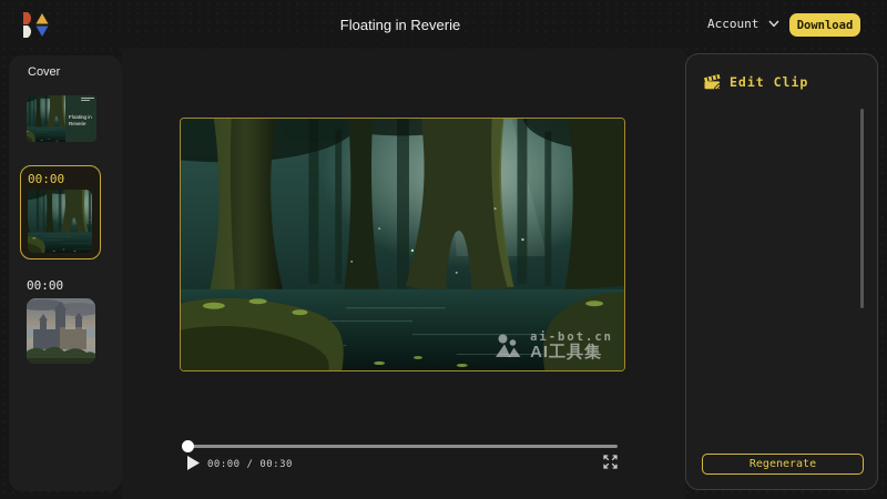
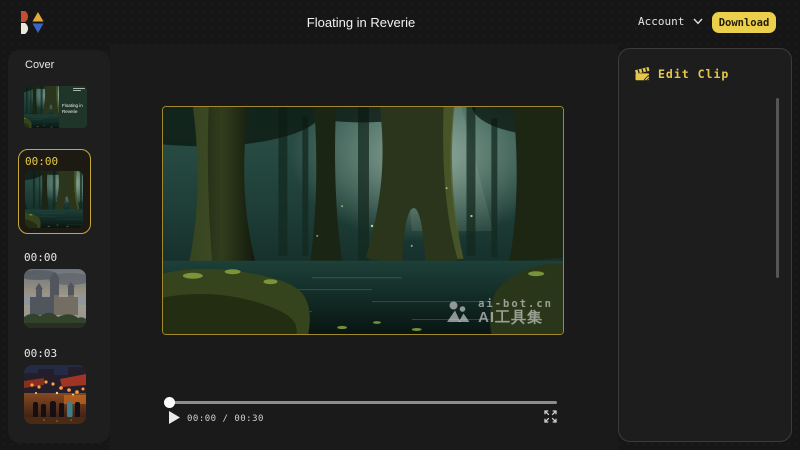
  Floating in Reverie
  Account
  Download
  Cover
  00:00
  00:00
+ 00:03
  ai-bot.cn
  AI工具集
  00:00 / 00:30
  Edit Clip
- Regenerate
